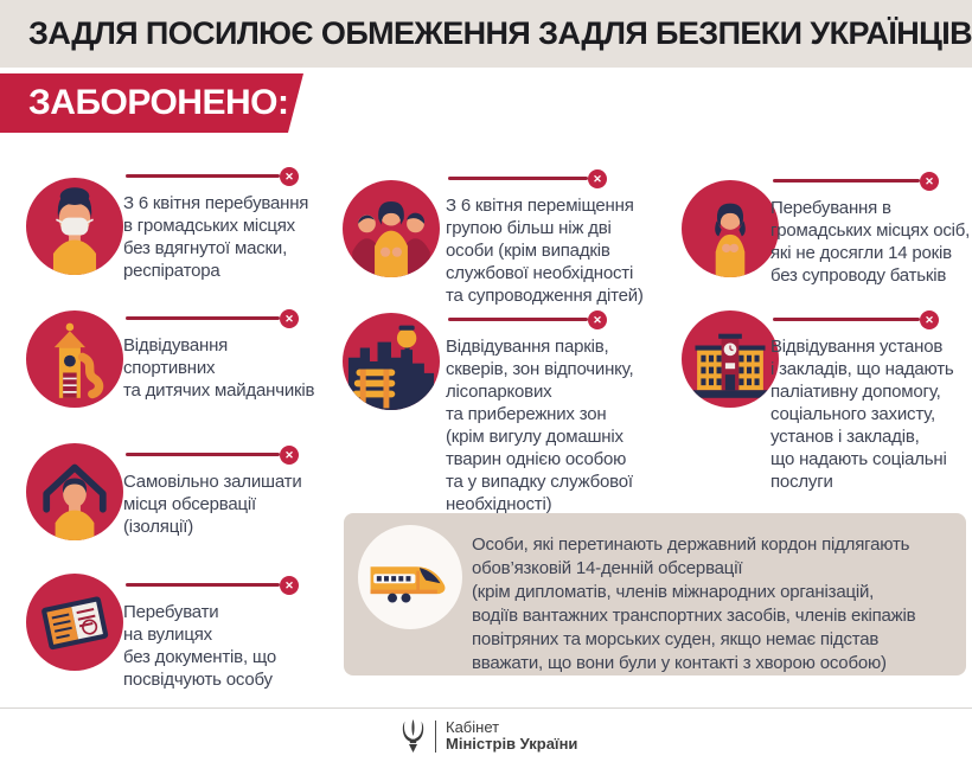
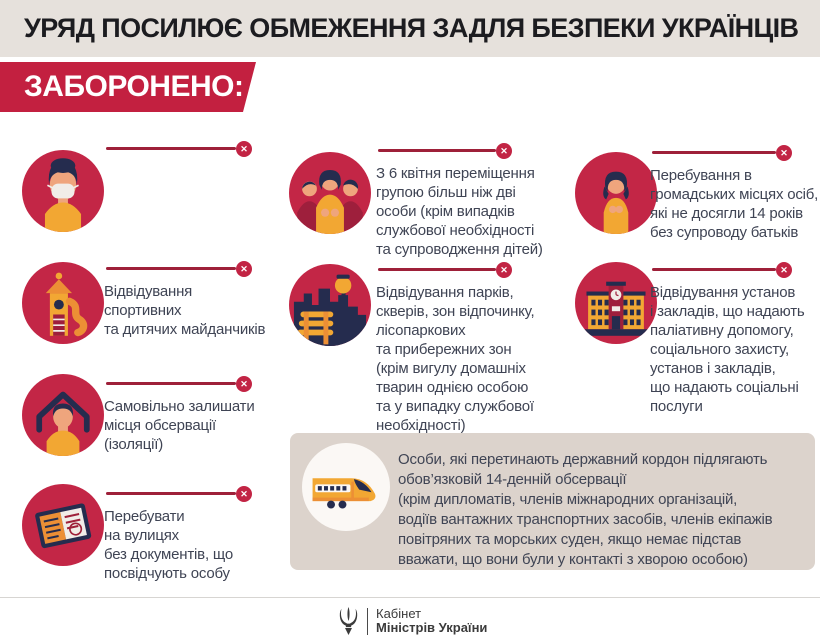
- ЗАДЛЯ ПОСИЛЮЄ ОБМЕЖЕННЯ ЗАДЛЯ БЕЗПЕКИ УКРАЇНЦІВ
+ УРЯД ПОСИЛЮЄ ОБМЕЖЕННЯ ЗАДЛЯ БЕЗПЕКИ УКРАЇНЦІВ
  ЗАБОРОНЕНО:
  ✕
- З 6 квітня перебування
- в громадських місцях
- без вдягнутої маски,
- респіратора
  ✕
  З 6 квітня переміщення
  групою більш ніж дві
  особи (крім випадків
  службової необхідності
  та супроводження дітей)
  ✕
  Перебування в
  громадських місцях осіб,
  які не досягли 14 років
  без супроводу батьків
  ✕
  Відвідування
  спортивних
  та дитячих майданчиків
  ✕
  Відвідування парків,
  скверів, зон відпочинку,
  лісопаркових
  та прибережних зон
  (крім вигулу домашніх
  тварин однією особою
  та у випадку службової
  необхідності)
  ✕
  Відвідування установ
  і закладів, що надають
  паліативну допомогу,
  соціального захисту,
  установ і закладів,
  що надають соціальні
  послуги
  ✕
  Самовільно залишати
  місця обсервації
  (ізоляції)
  ✕
  Перебувати
  на вулицях
  без документів, що
  посвідчують особу
  Особи, які перетинають державний кордон підлягають
  обов’язковій 14-денній обсервації
  (крім дипломатів, членів міжнародних організацій,
  водіїв вантажних транспортних засобів, членів екіпажів
  повітряних та морських суден, якщо немає підстав
  вважати, що вони були у контакті з хворою особою)
  Кабінет
  Міністрів України
